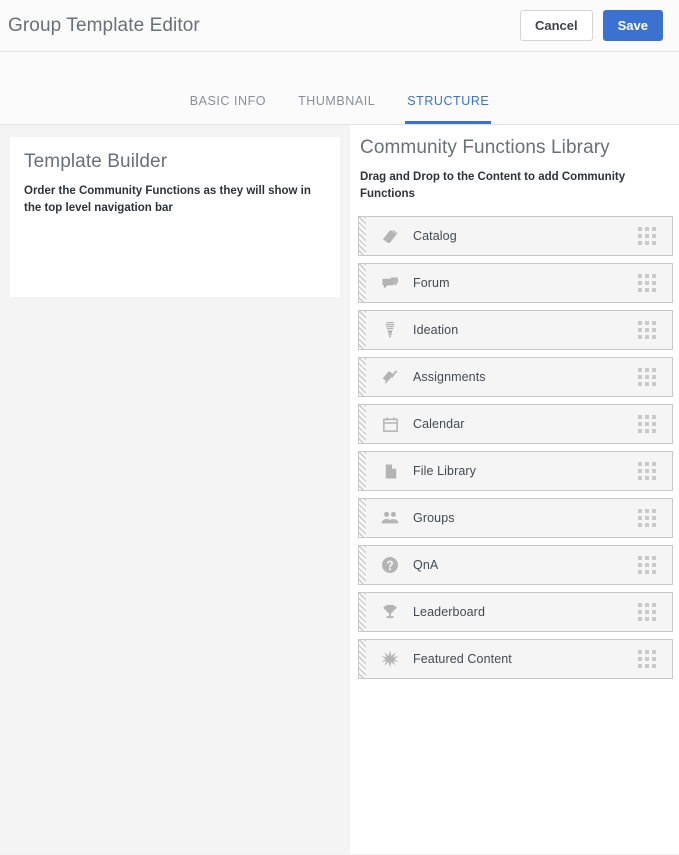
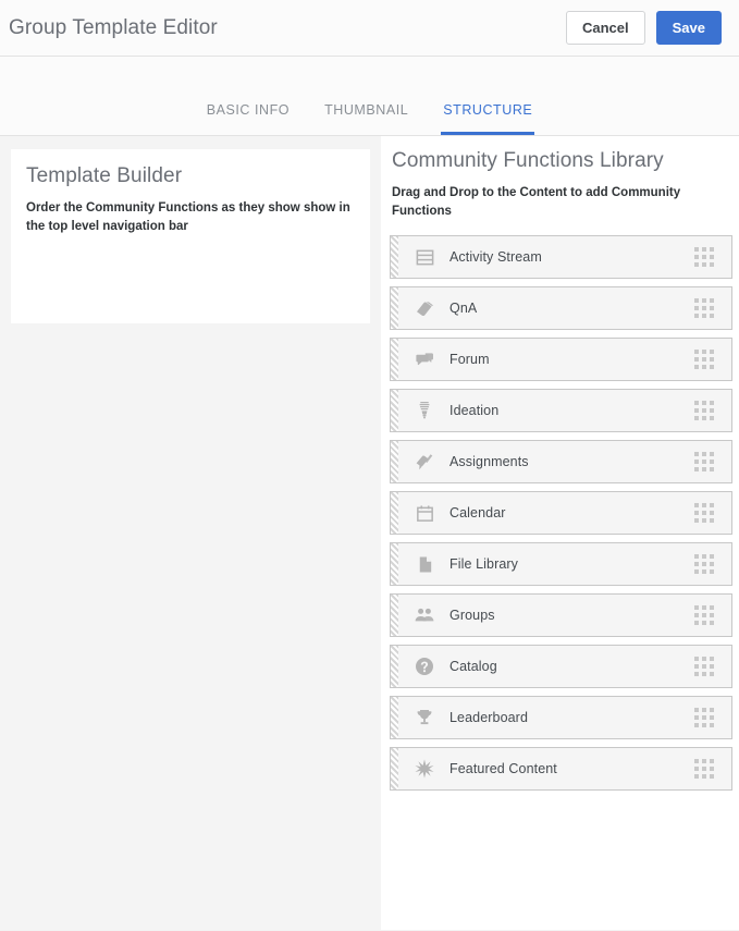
  Group Template Editor
  Cancel
  Save
  BASIC INFO
  THUMBNAIL
  STRUCTURE
  Template Builder
- Order the Community Functions as they will show in the top level navigation bar
+ Order the Community Functions as they show show in the top level navigation bar
  Community Functions Library
  Drag and Drop to the Content to add Community Functions
+ Activity Stream
- Catalog
+ QnA
  Forum
  Ideation
  Assignments
  Calendar
  File Library
  Groups
- QnA
+ Catalog
  Leaderboard
  Featured Content
